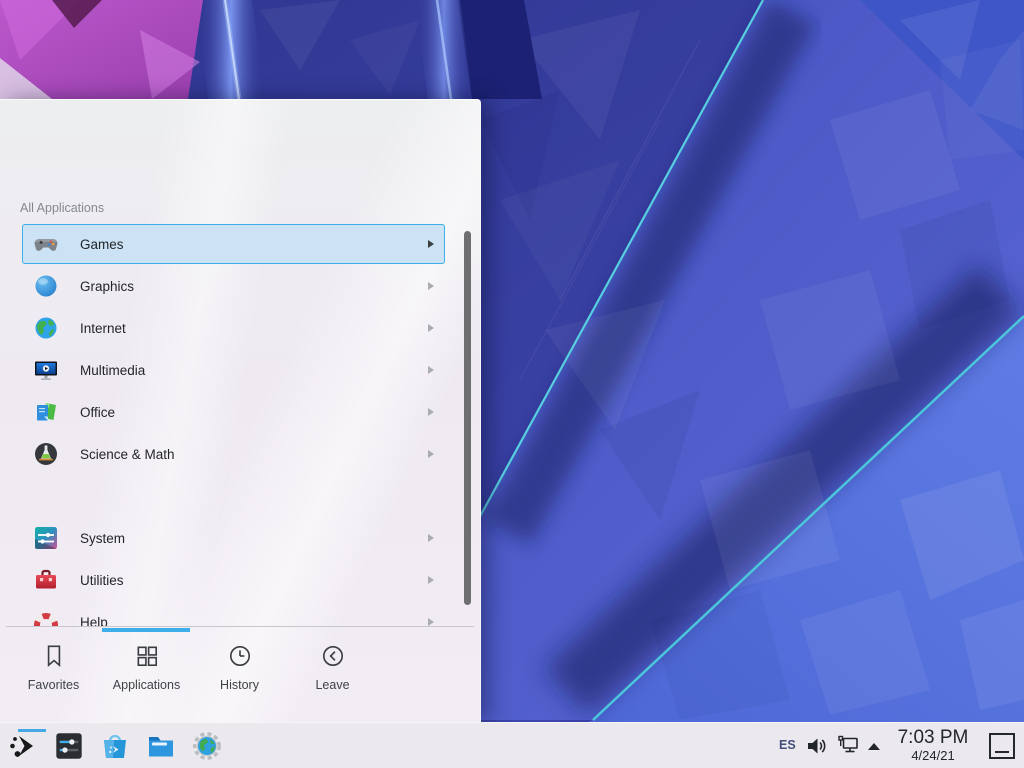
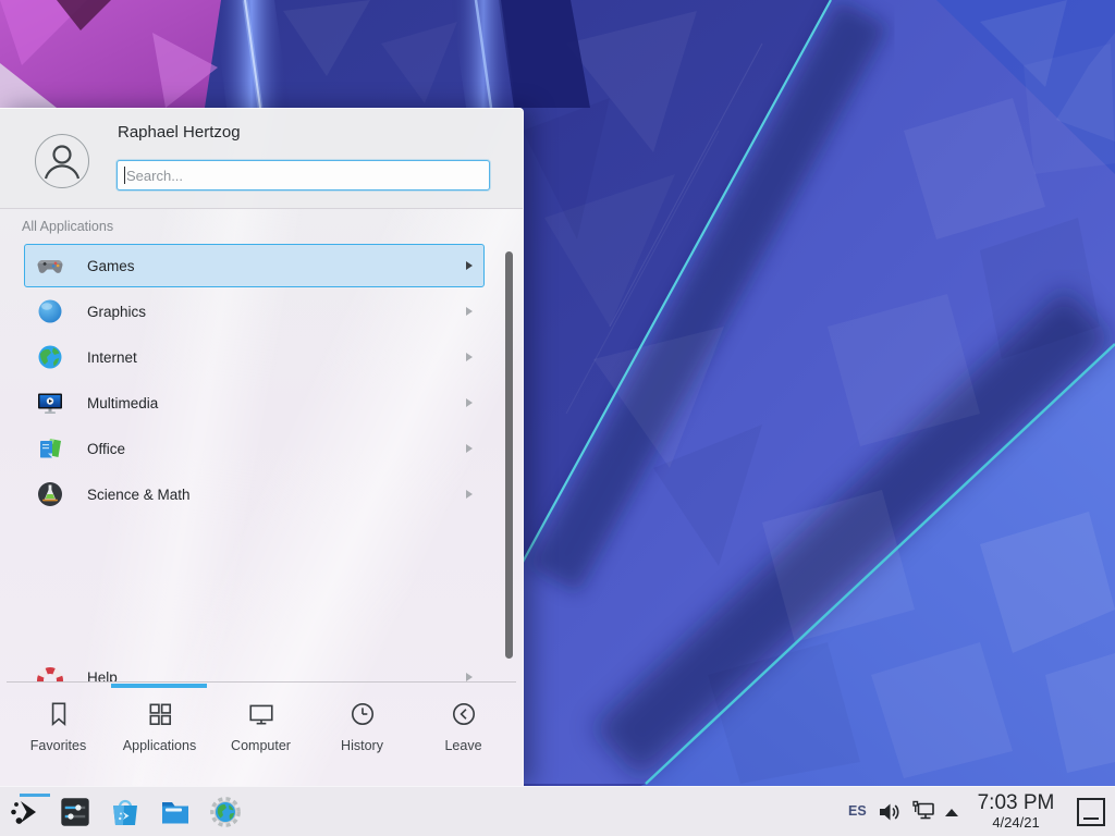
+ Raphael Hertzog
+ Search...
  All Applications
  Games
  Graphics
  Internet
  Multimedia
  Office
  Science & Math
- System
- Utilities
  Help
  Favorites
  Applications
+ Computer
  History
  Leave
  ES
  7:03 PM
  4/24/21
